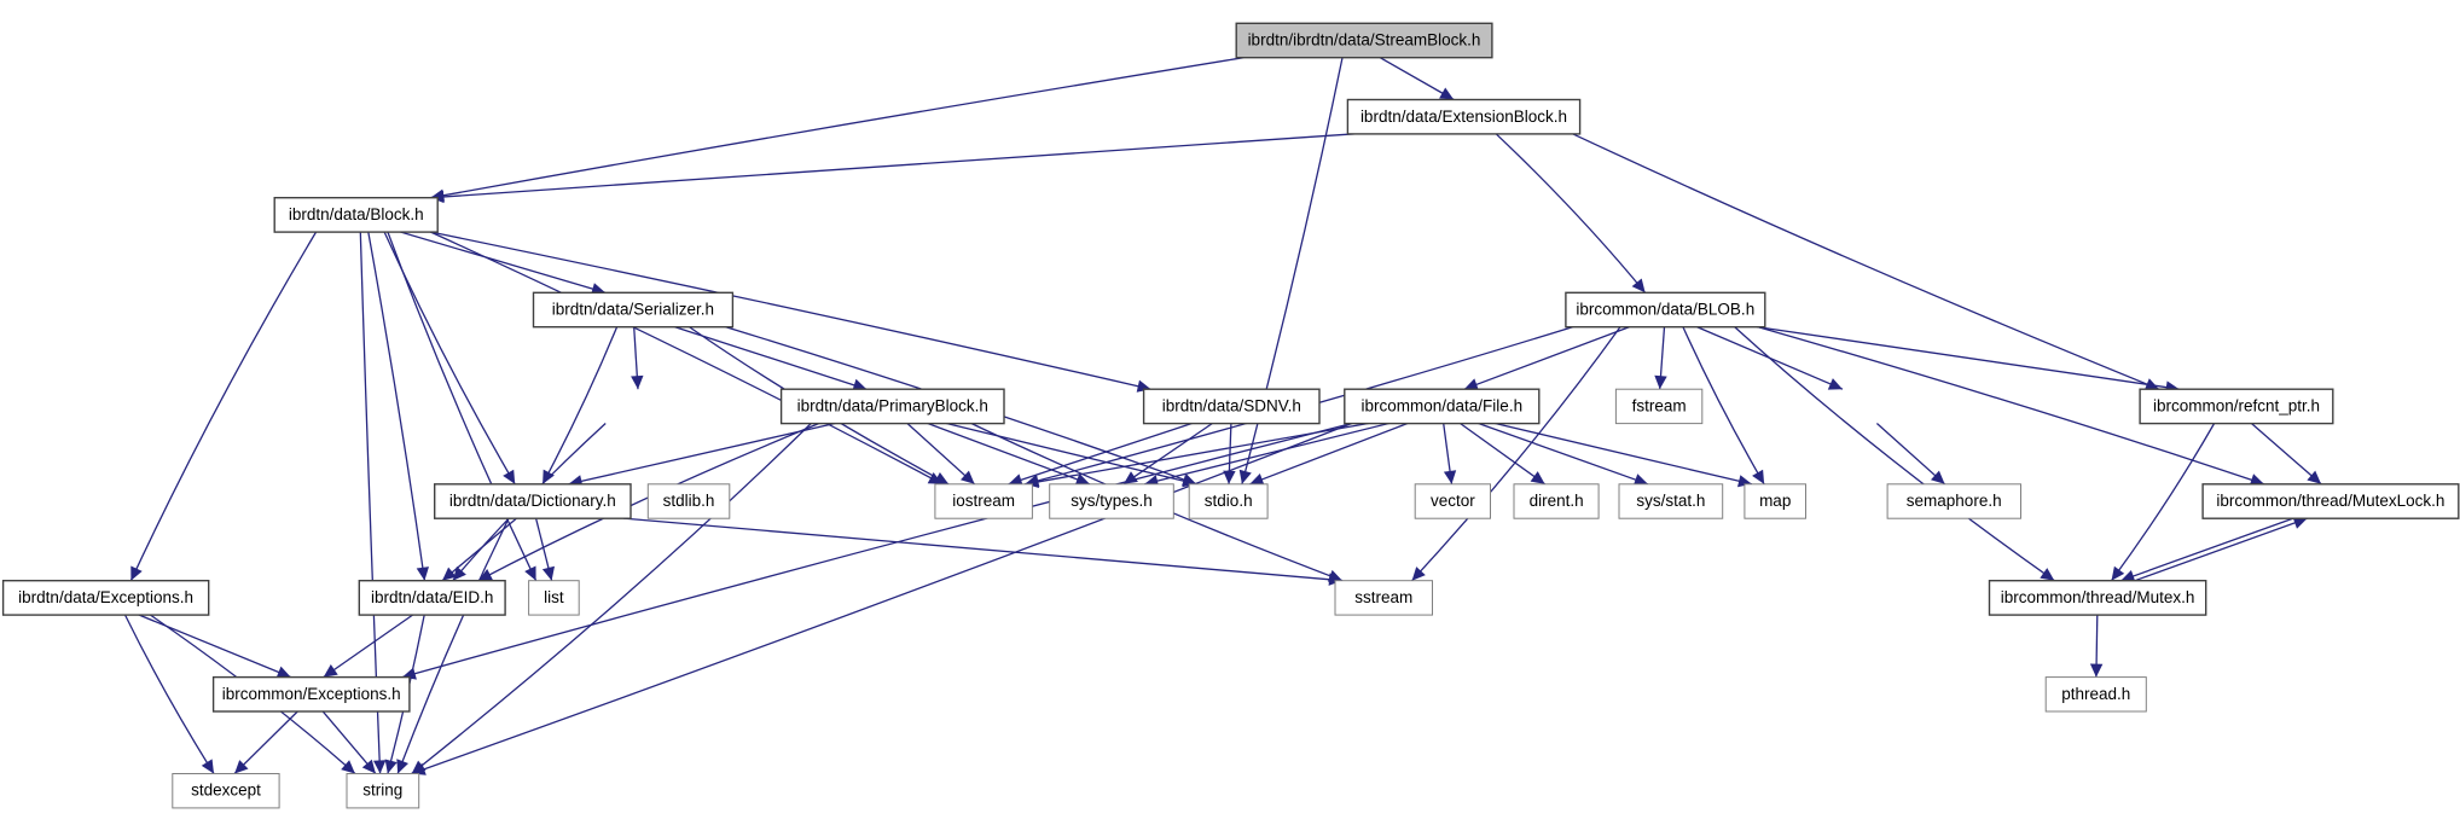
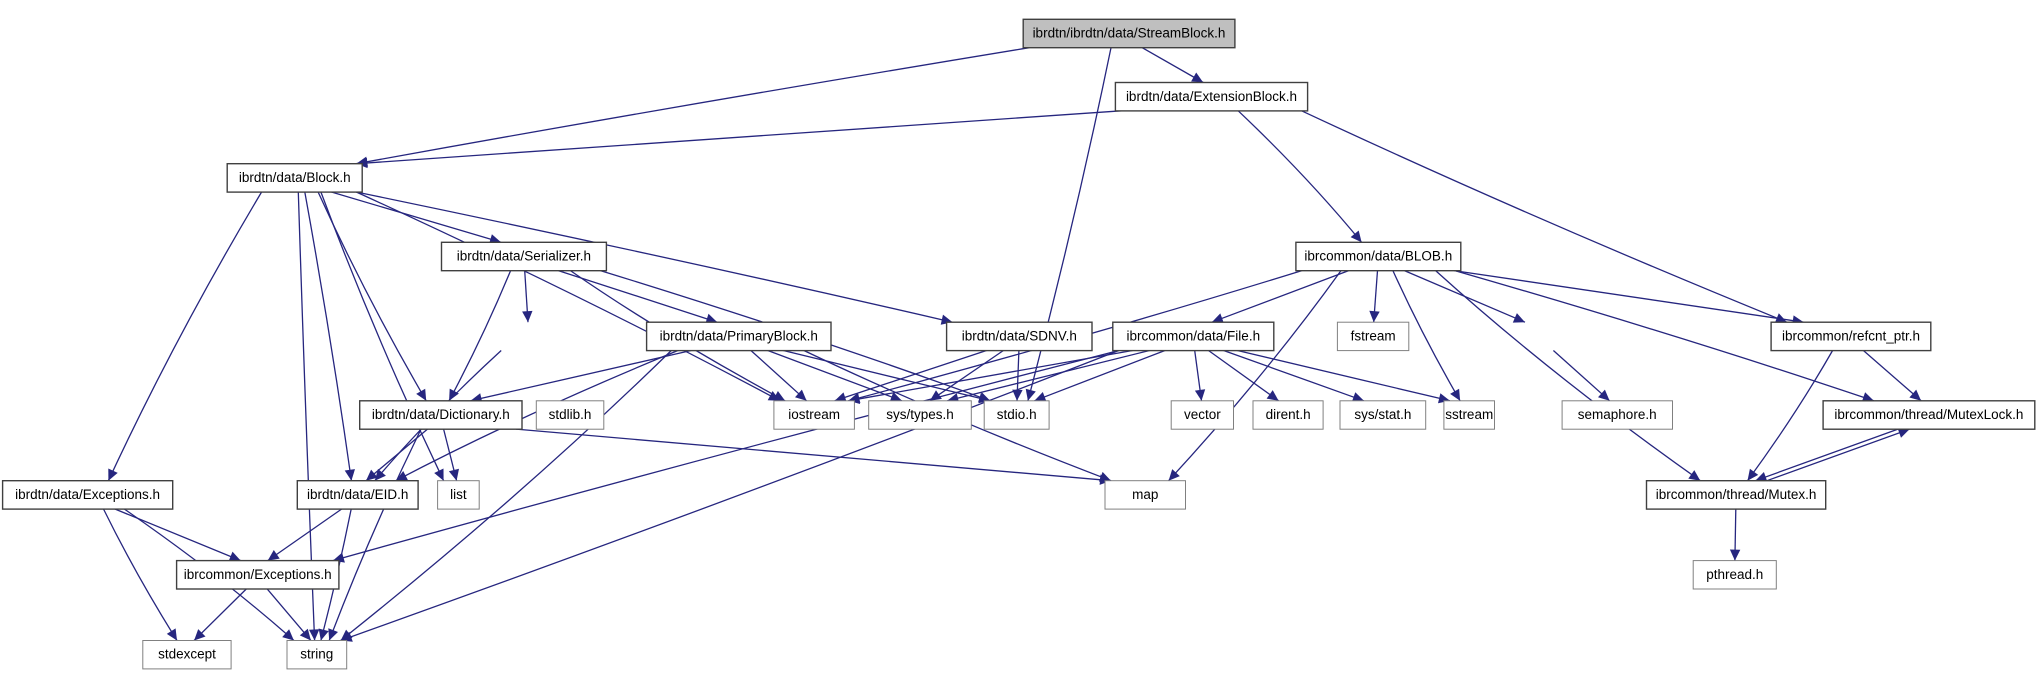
  ibrdtn/ibrdtn/data/StreamBlock.h
  ibrdtn/data/ExtensionBlock.h
  ibrdtn/data/Block.h
  ibrdtn/data/Serializer.h
  ibrcommon/data/BLOB.h
  ibrdtn/data/PrimaryBlock.h
  ibrdtn/data/SDNV.h
  ibrcommon/data/File.h
  fstream
  ibrcommon/refcnt_ptr.h
  ibrdtn/data/Dictionary.h
  stdlib.h
  iostream
  sys/types.h
  stdio.h
  vector
  dirent.h
  sys/stat.h
- map
+ sstream
  semaphore.h
  ibrcommon/thread/MutexLock.h
  ibrdtn/data/Exceptions.h
  ibrdtn/data/EID.h
  list
- sstream
+ map
  ibrcommon/thread/Mutex.h
  ibrcommon/Exceptions.h
  pthread.h
  stdexcept
  string
